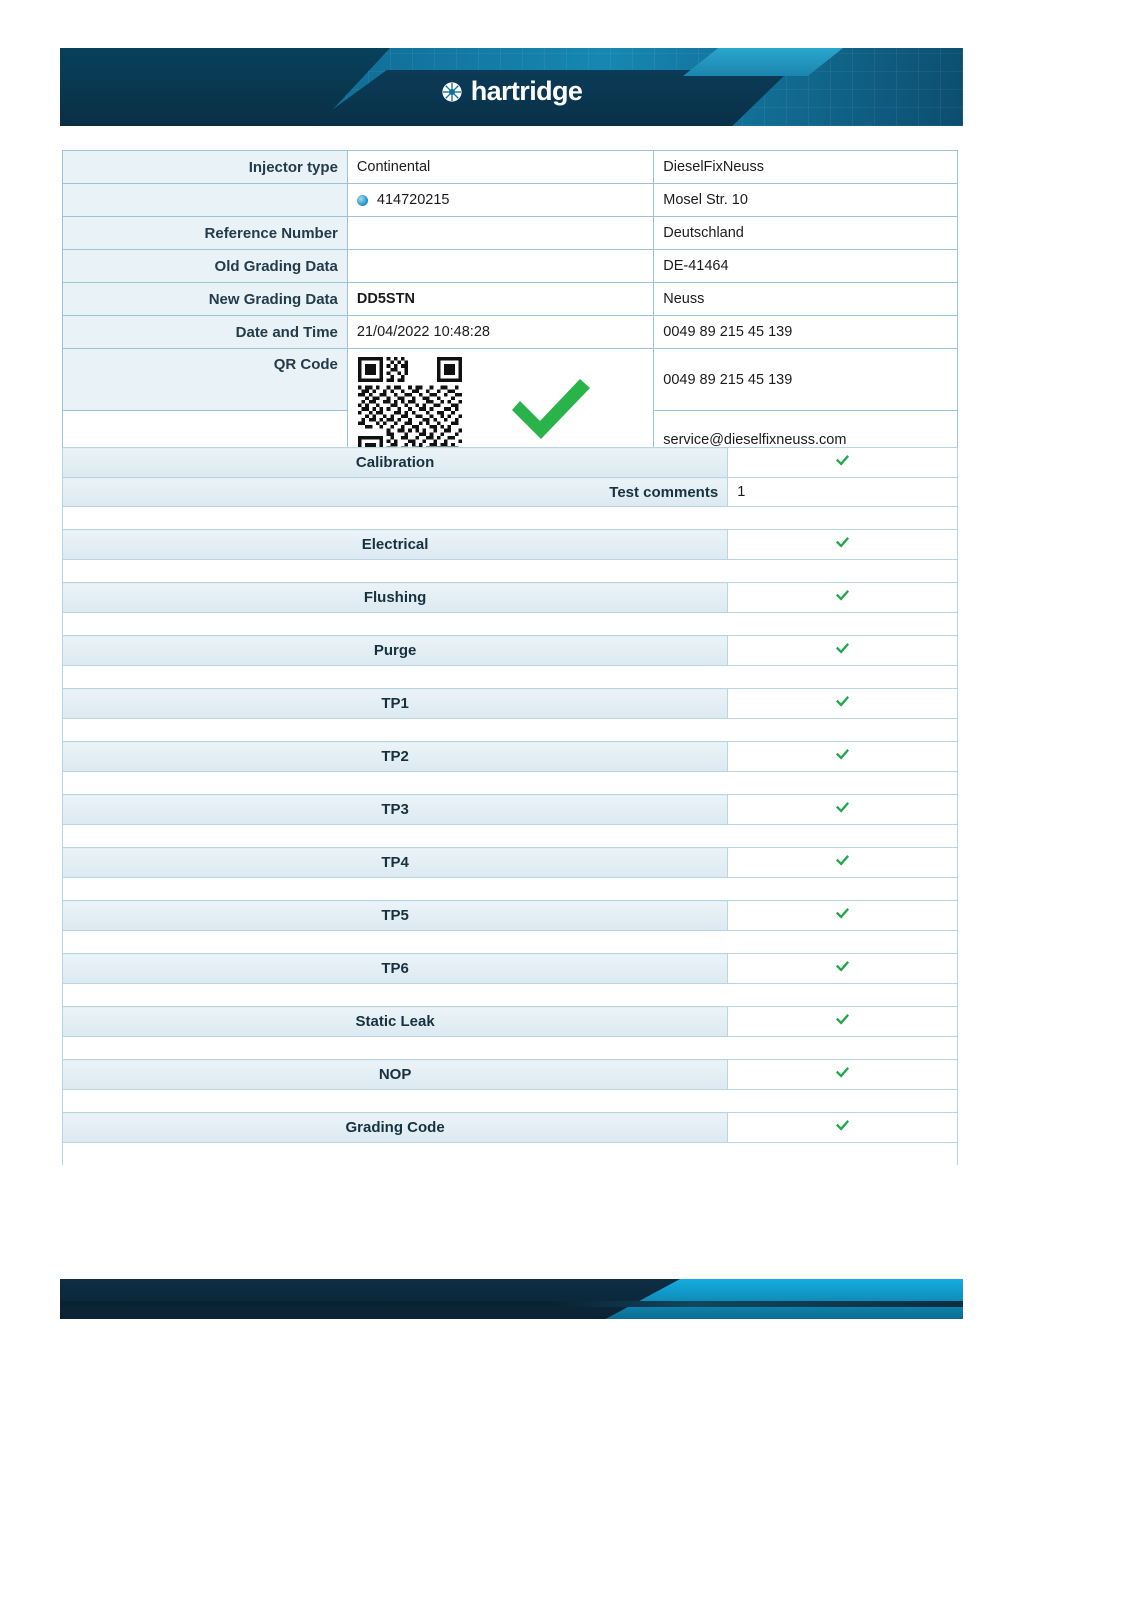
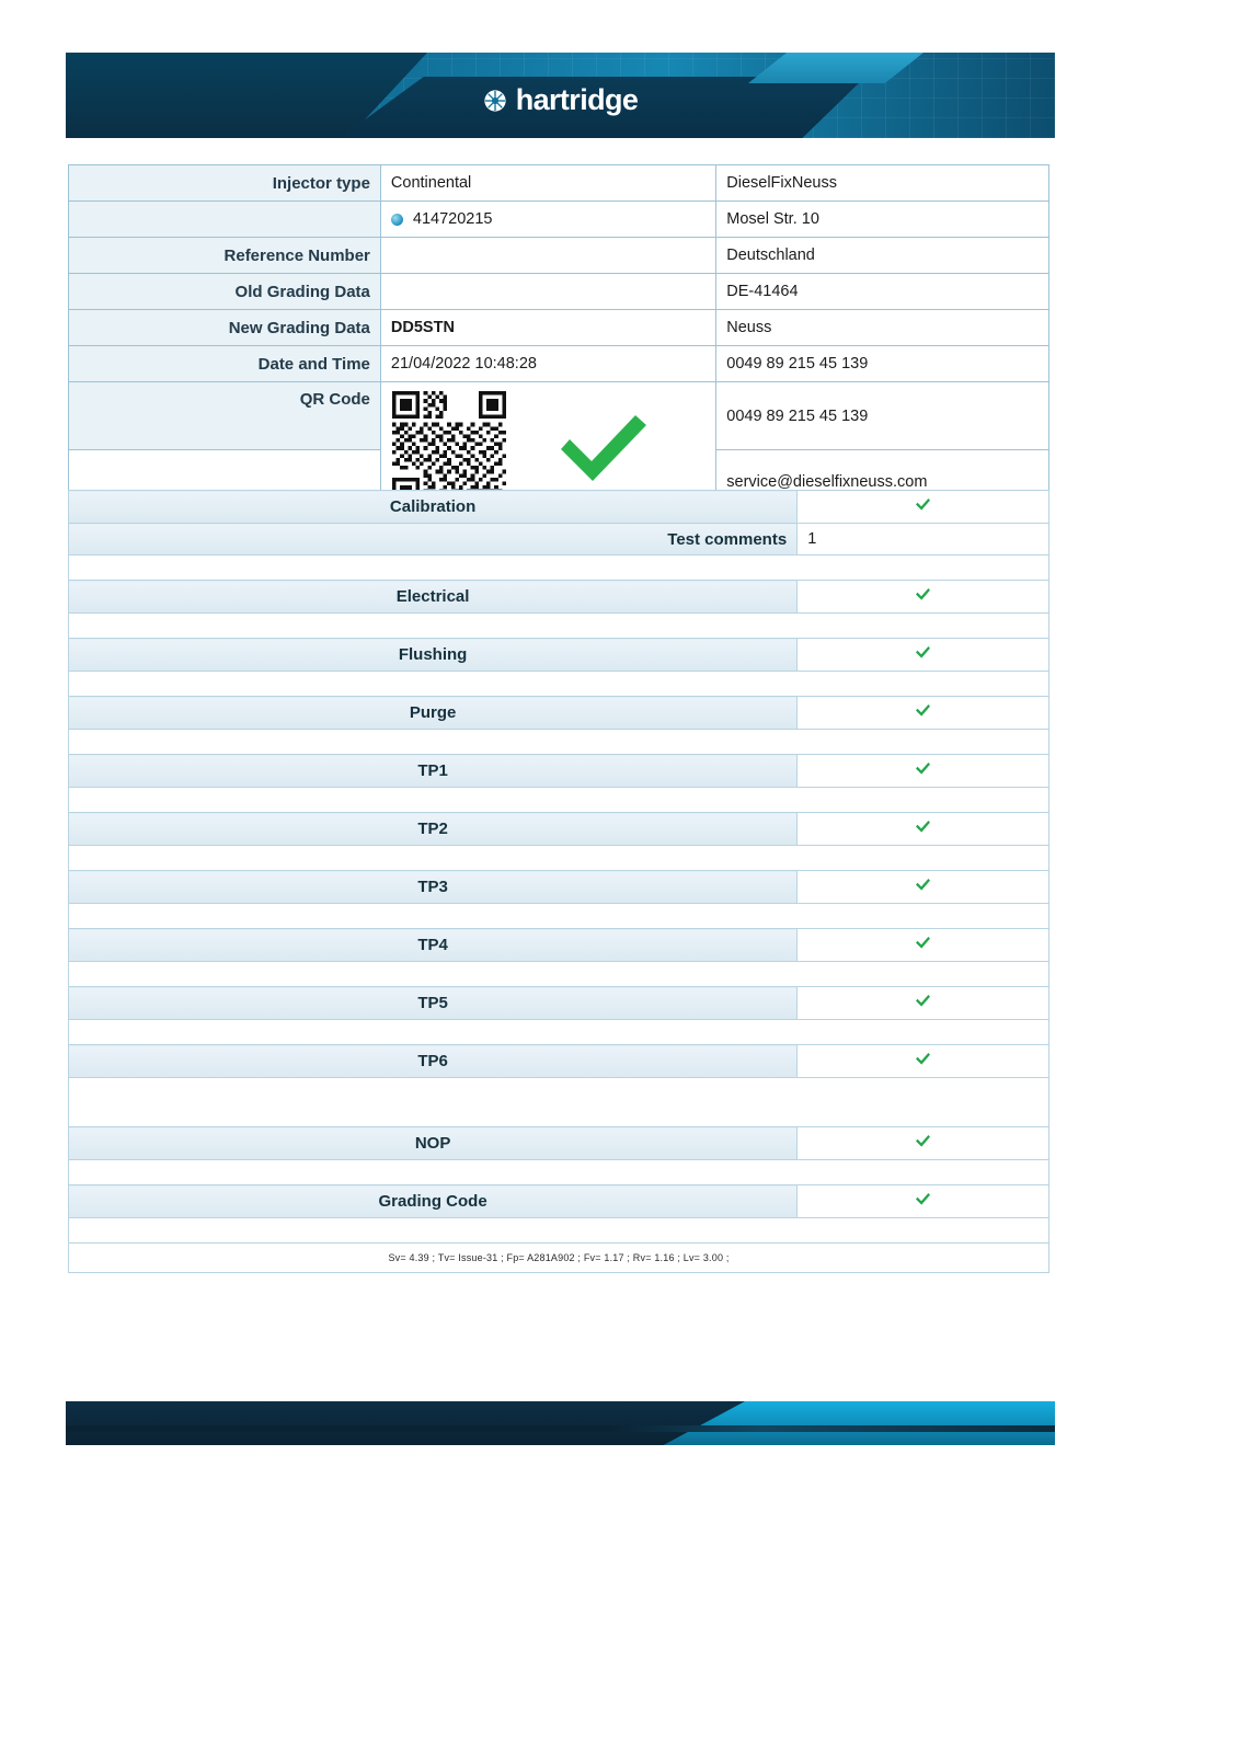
  hartridge
  Injector type	Continental	DieselFixNeuss
  	414720215	Mosel Str. 10
  Reference Number		Deutschland
  Old Grading Data		DE-41464
  New Grading Data	DD5STN	Neuss
  Date and Time	21/04/2022 10:48:28	0049 89 215 45 139
  QR Code		0049 89 215 45 139
  	service@dieselfixneuss.com
  Calibration
  Test comments	1
  Electrical
  Flushing
  Purge
  TP1
  TP2
  TP3
  TP4
  TP5
  TP6
- Static Leak
  NOP
  Grading Code
+ Sv= 4.39 ; Tv= Issue-31 ; Fp= A281A902 ; Fv= 1.17 ; Rv= 1.16 ; Lv= 3.00 ;
